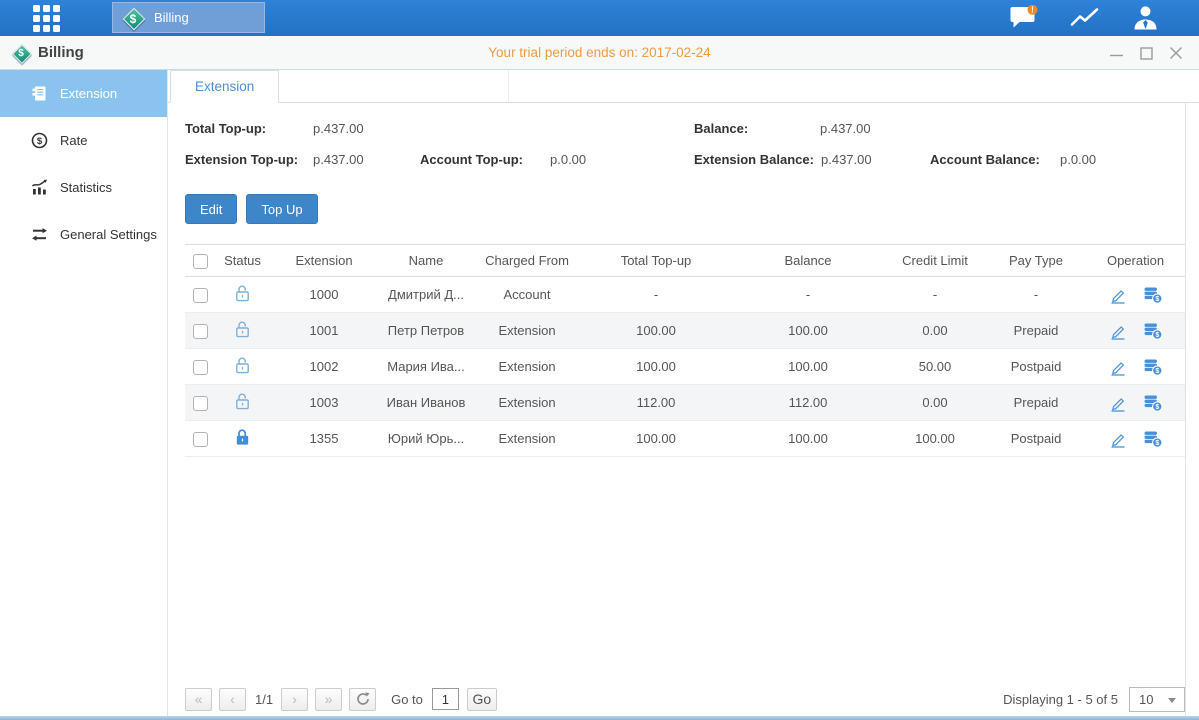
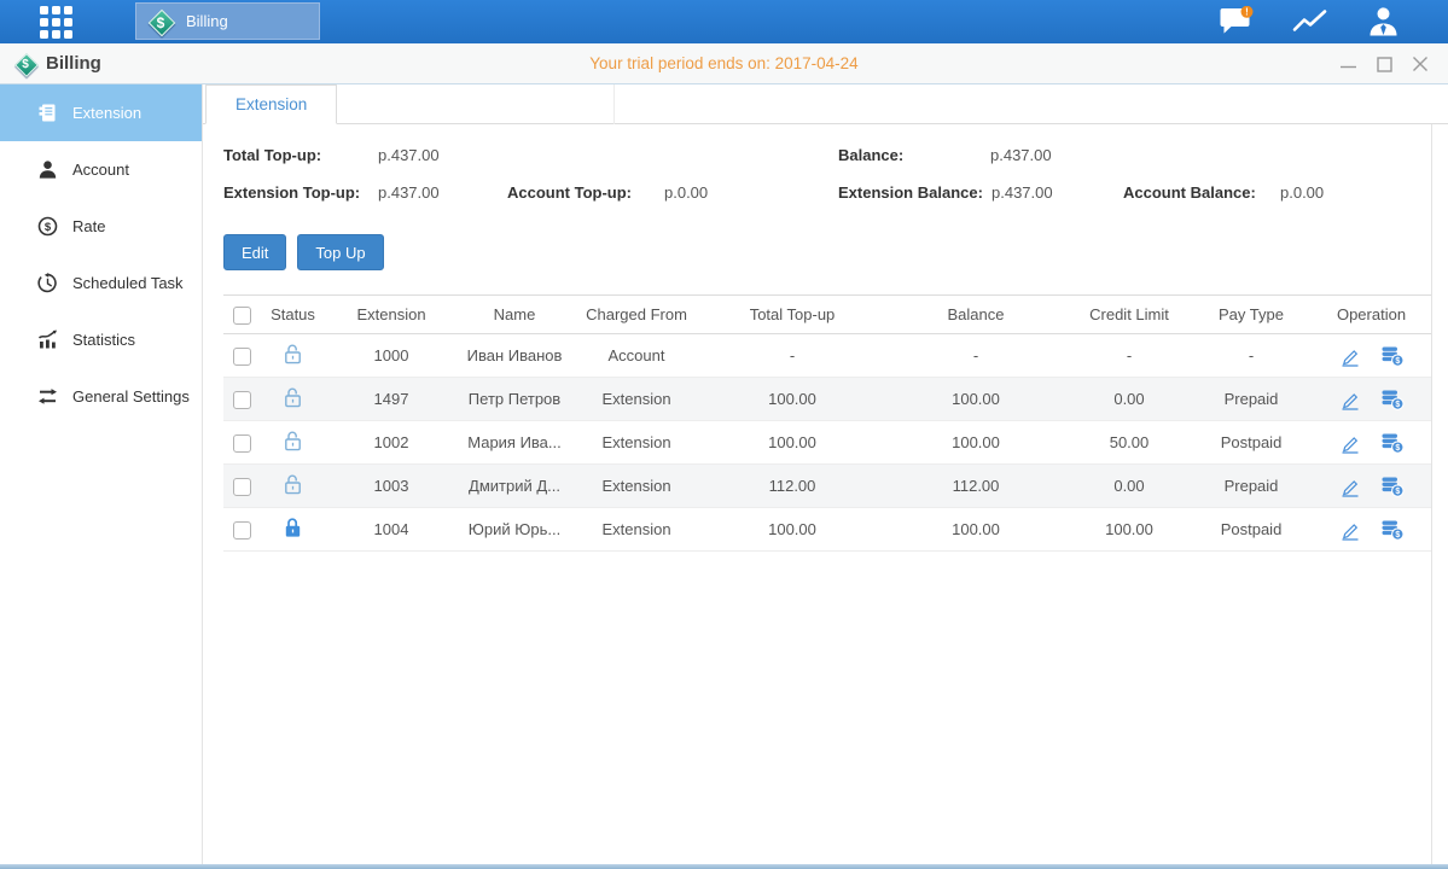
  $
  Billing
  !
  $
  Billing
- Your trial period ends on: 2017-02-24
+ Your trial period ends on: 2017-04-24
  Extension
+ Account
  $
  Rate
+ Scheduled Task
  Statistics
  General Settings
  Extension
  Total Top-up:
  p.437.00
  Balance:
  p.437.00
  Extension Top-up:
  p.437.00
  Account Top-up:
  p.0.00
  Extension Balance:
  p.437.00
  Account Balance:
  p.0.00
  Edit
  Top Up
  	Status	Extension	Name	Charged From	Total Top-up	Balance	Credit Limit	Pay Type	Operation
- 		1000	Дмитрий Д...	Account	-	-	-	-
+ 		1000	Иван Иванов	Account	-	-	-	-
- 		1001	Петр Петров	Extension	100.00	100.00	0.00	Prepaid
+ 		1497	Петр Петров	Extension	100.00	100.00	0.00	Prepaid
  		1002	Мария Ива...	Extension	100.00	100.00	50.00	Postpaid
- 		1003	Иван Иванов	Extension	112.00	112.00	0.00	Prepaid
+ 		1003	Дмитрий Д...	Extension	112.00	112.00	0.00	Prepaid
- 		1355	Юрий Юрь...	Extension	100.00	100.00	100.00	Postpaid
+ 		1004	Юрий Юрь...	Extension	100.00	100.00	100.00	Postpaid
- «
- ‹
- 1/1
- ›
- »
- Go to
- 1
- Go
- Displaying 1 - 5 of 5
- 10
